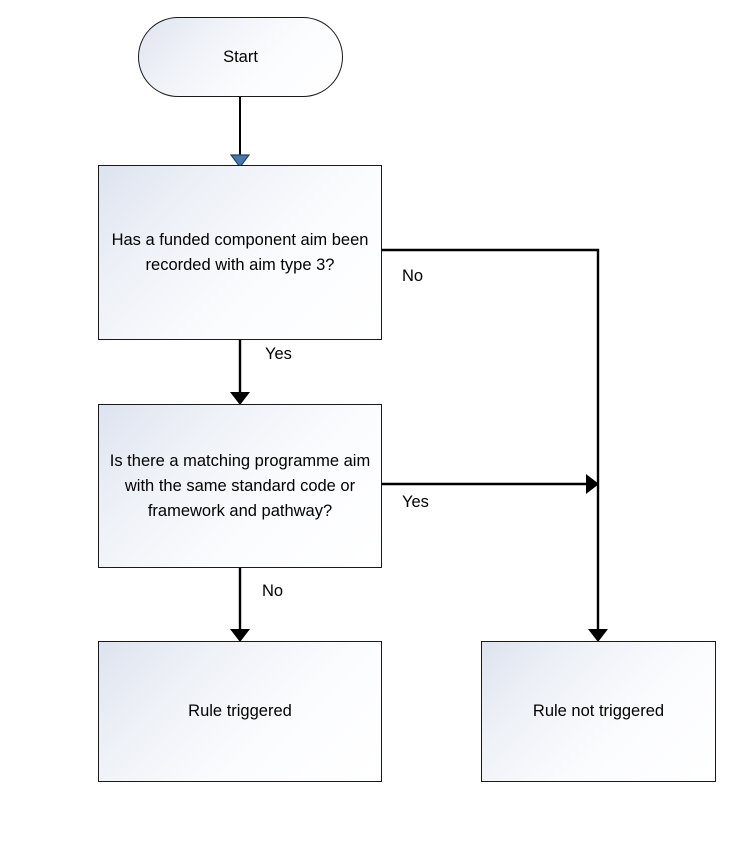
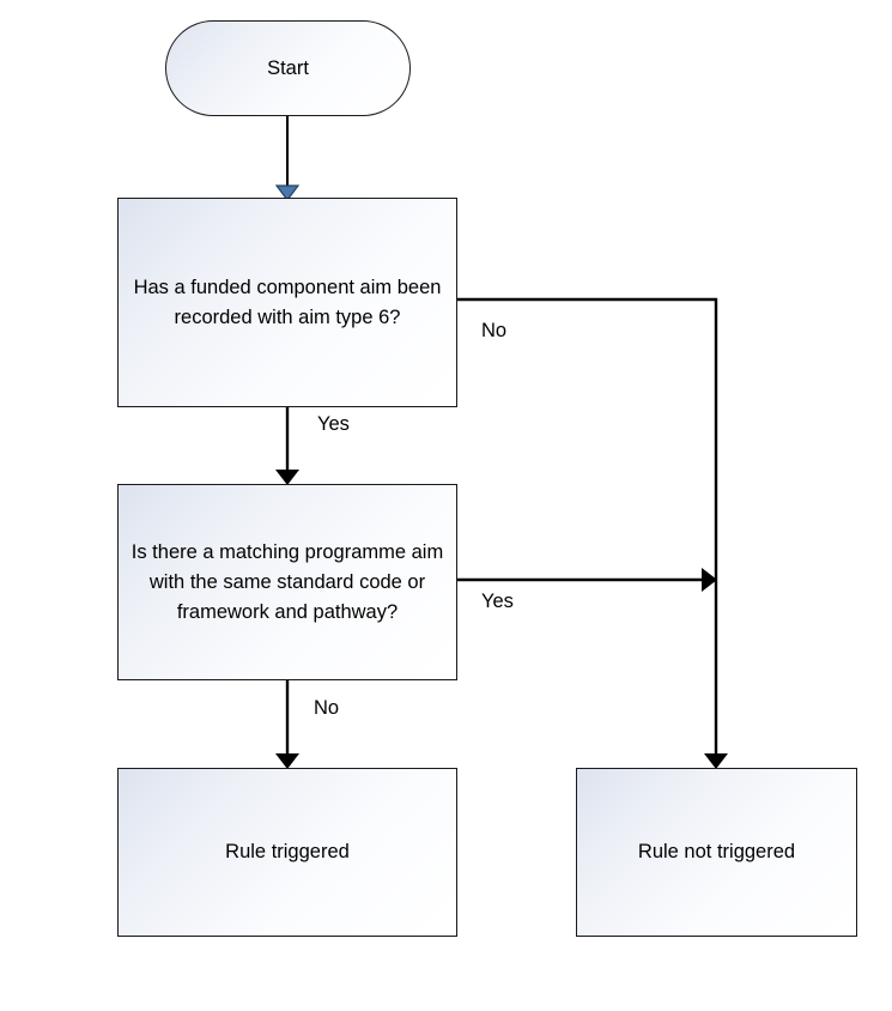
  Start
- Has a funded component aim been recorded with aim type 3?
+ Has a funded component aim been recorded with aim type 6?
  Is there a matching programme aim with the same standard code or framework and pathway?
  Rule triggered
  Rule not triggered
  No
  Yes
  Yes
  No
